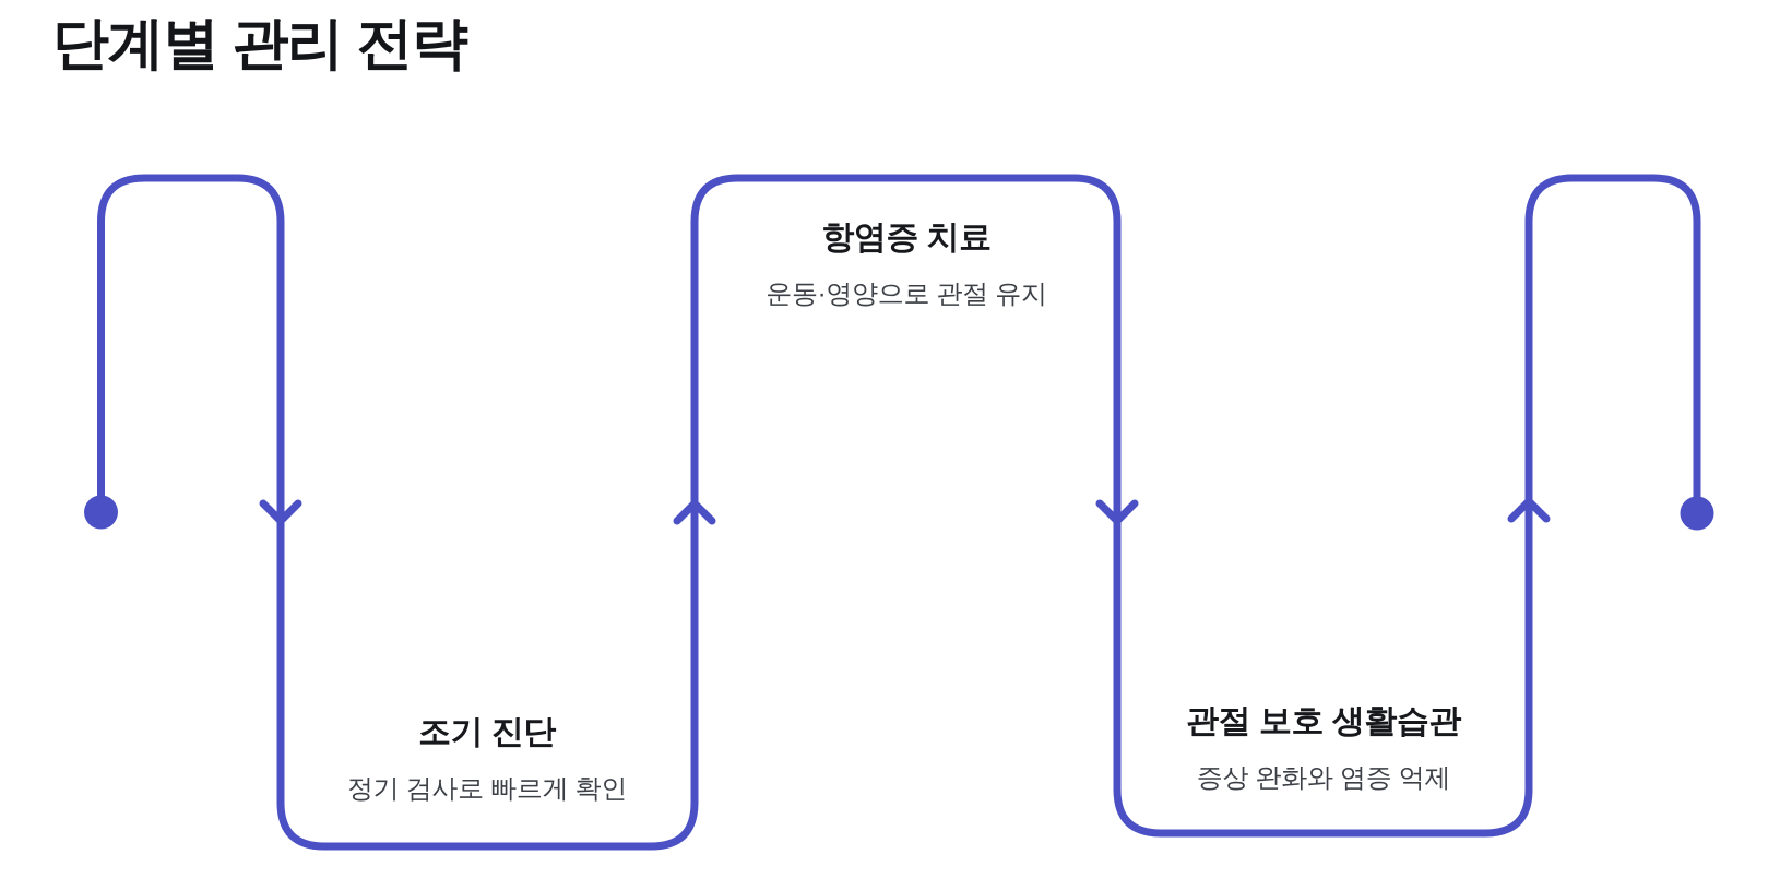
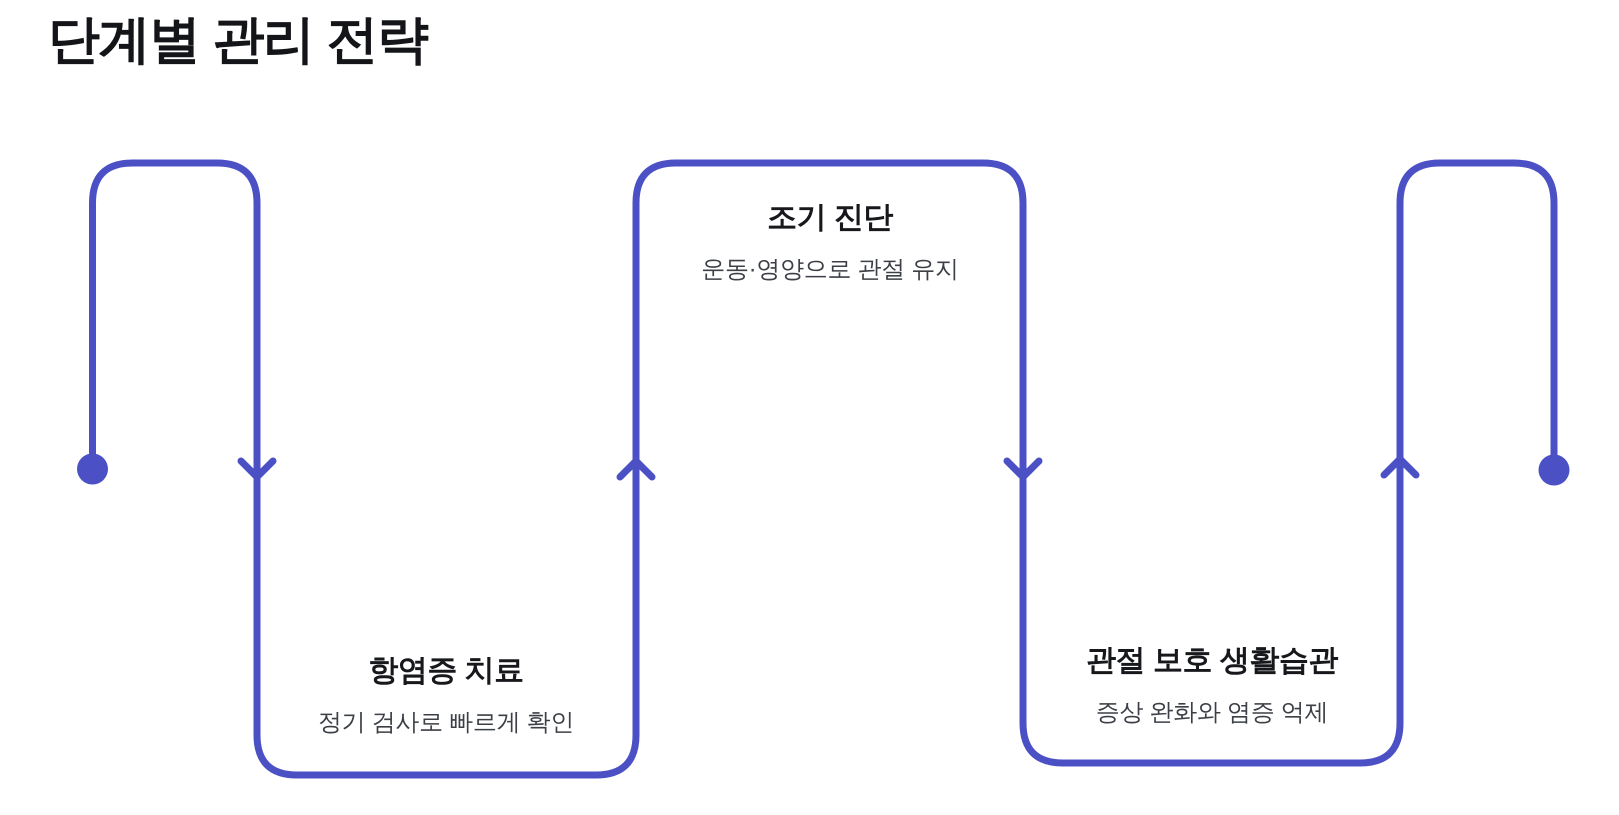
  단계별 관리 전략
- 조기 진단
+ 항염증 치료
  정기 검사로 빠르게 확인
- 항염증 치료
+ 조기 진단
  운동·영양으로 관절 유지
  관절 보호 생활습관
  증상 완화와 염증 억제
